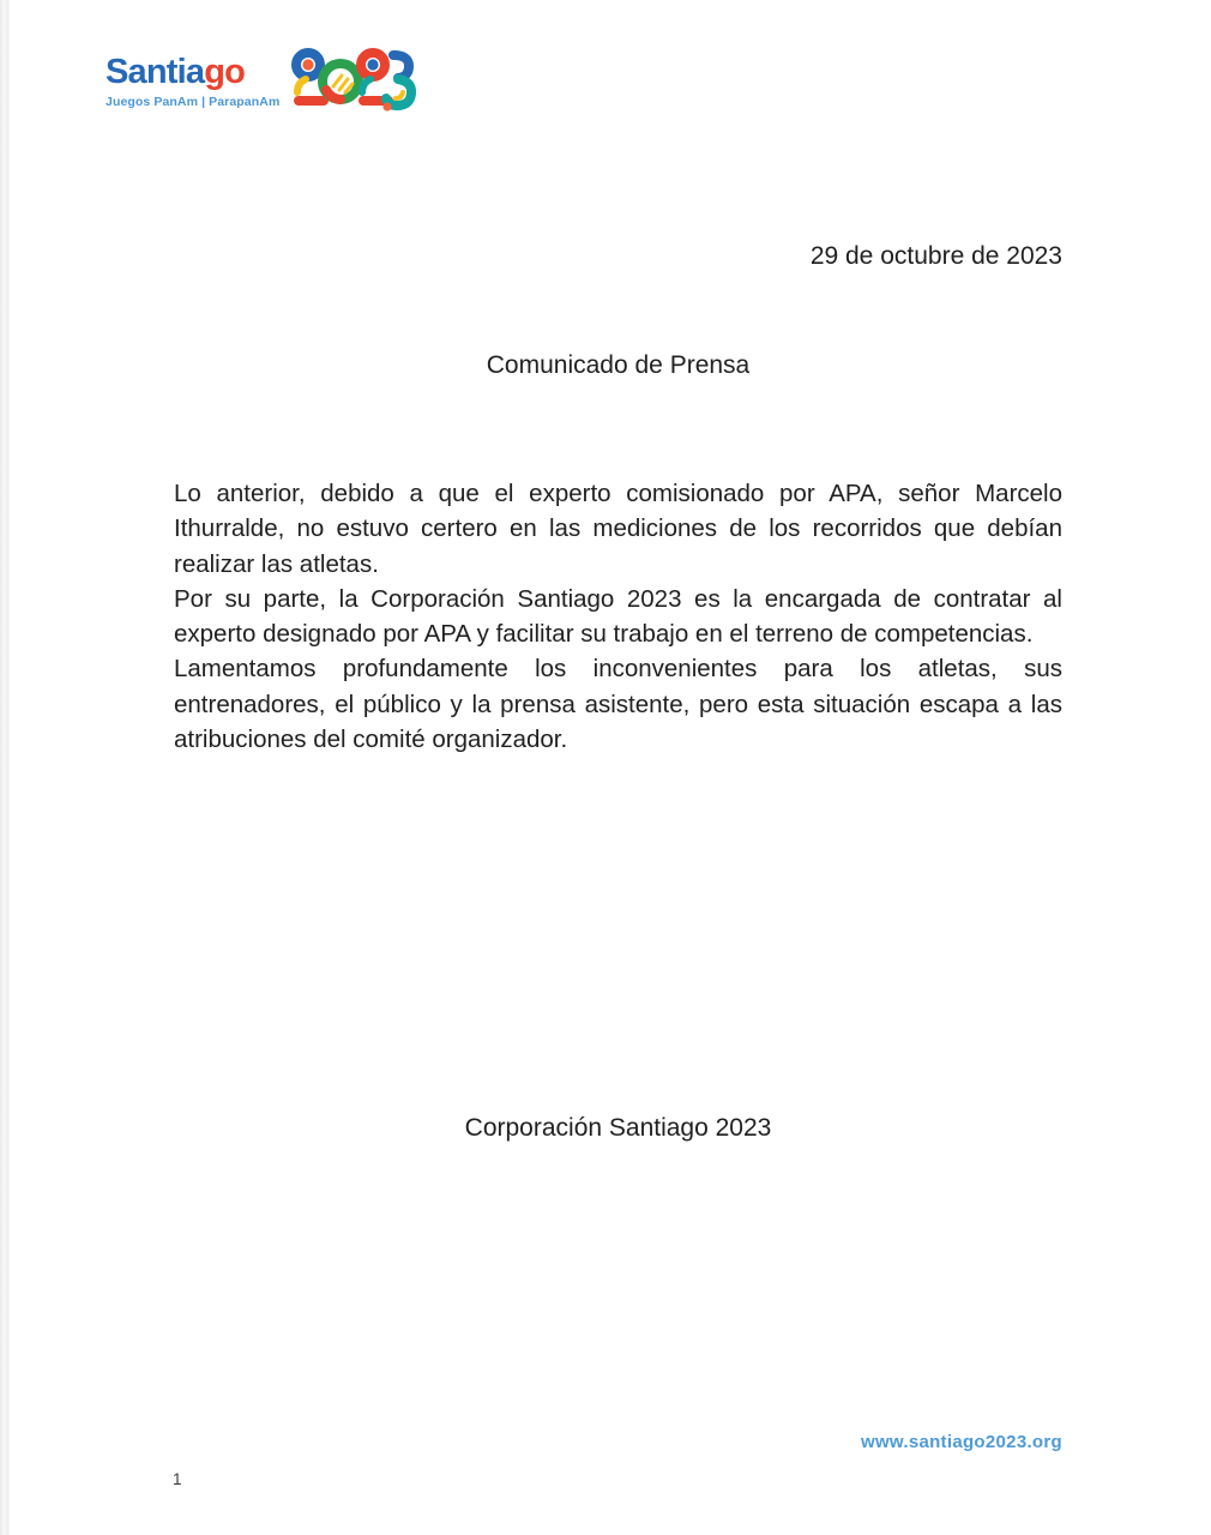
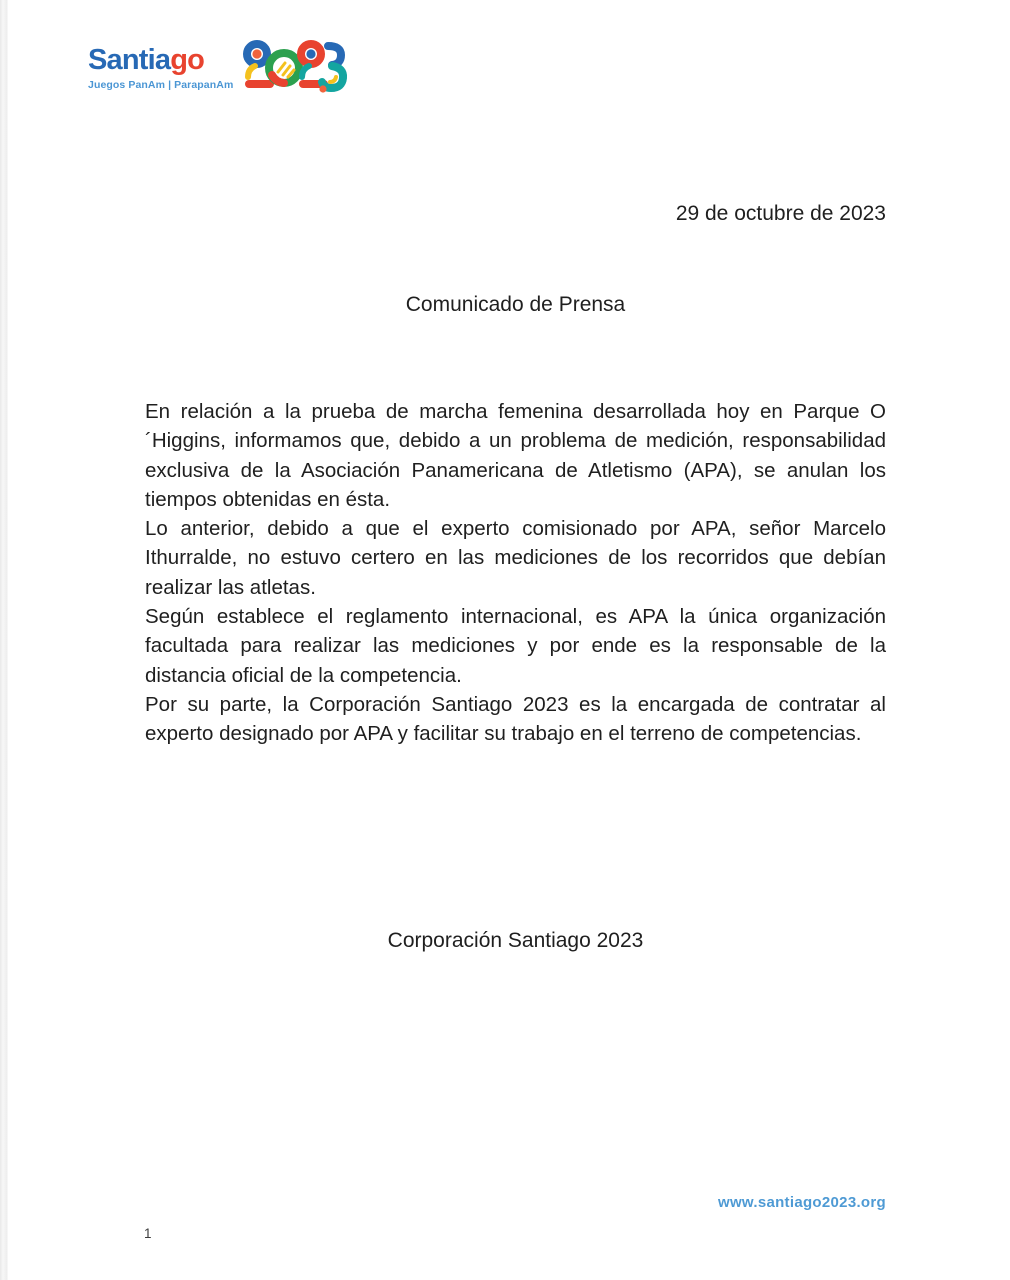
  Santiago
  Juegos PanAm | ParapanAm
  29 de octubre de 2023
  Comunicado de Prensa
+ En relación a la prueba de marcha femenina desarrollada hoy en Parque O´Higgins, informamos que, debido a un problema de medición, responsabilidad exclusiva de la Asociación Panamericana de Atletismo (APA), se anulan los tiempos obtenidas en ésta.
  Lo anterior, debido a que el experto comisionado por APA, señor Marcelo Ithurralde, no estuvo certero en las mediciones de los recorridos que debían realizar las atletas.
+ Según establece el reglamento internacional, es APA la única organización facultada para realizar las mediciones y por ende es la responsable de la distancia oficial de la competencia.
  Por su parte, la Corporación Santiago 2023 es la encargada de contratar al experto designado por APA y facilitar su trabajo en el terreno de competencias.
- Lamentamos profundamente los inconvenientes para los atletas, sus entrenadores, el público y la prensa asistente, pero esta situación escapa a las atribuciones del comité organizador.
  Corporación Santiago 2023
  www.santiago2023.org
  1
